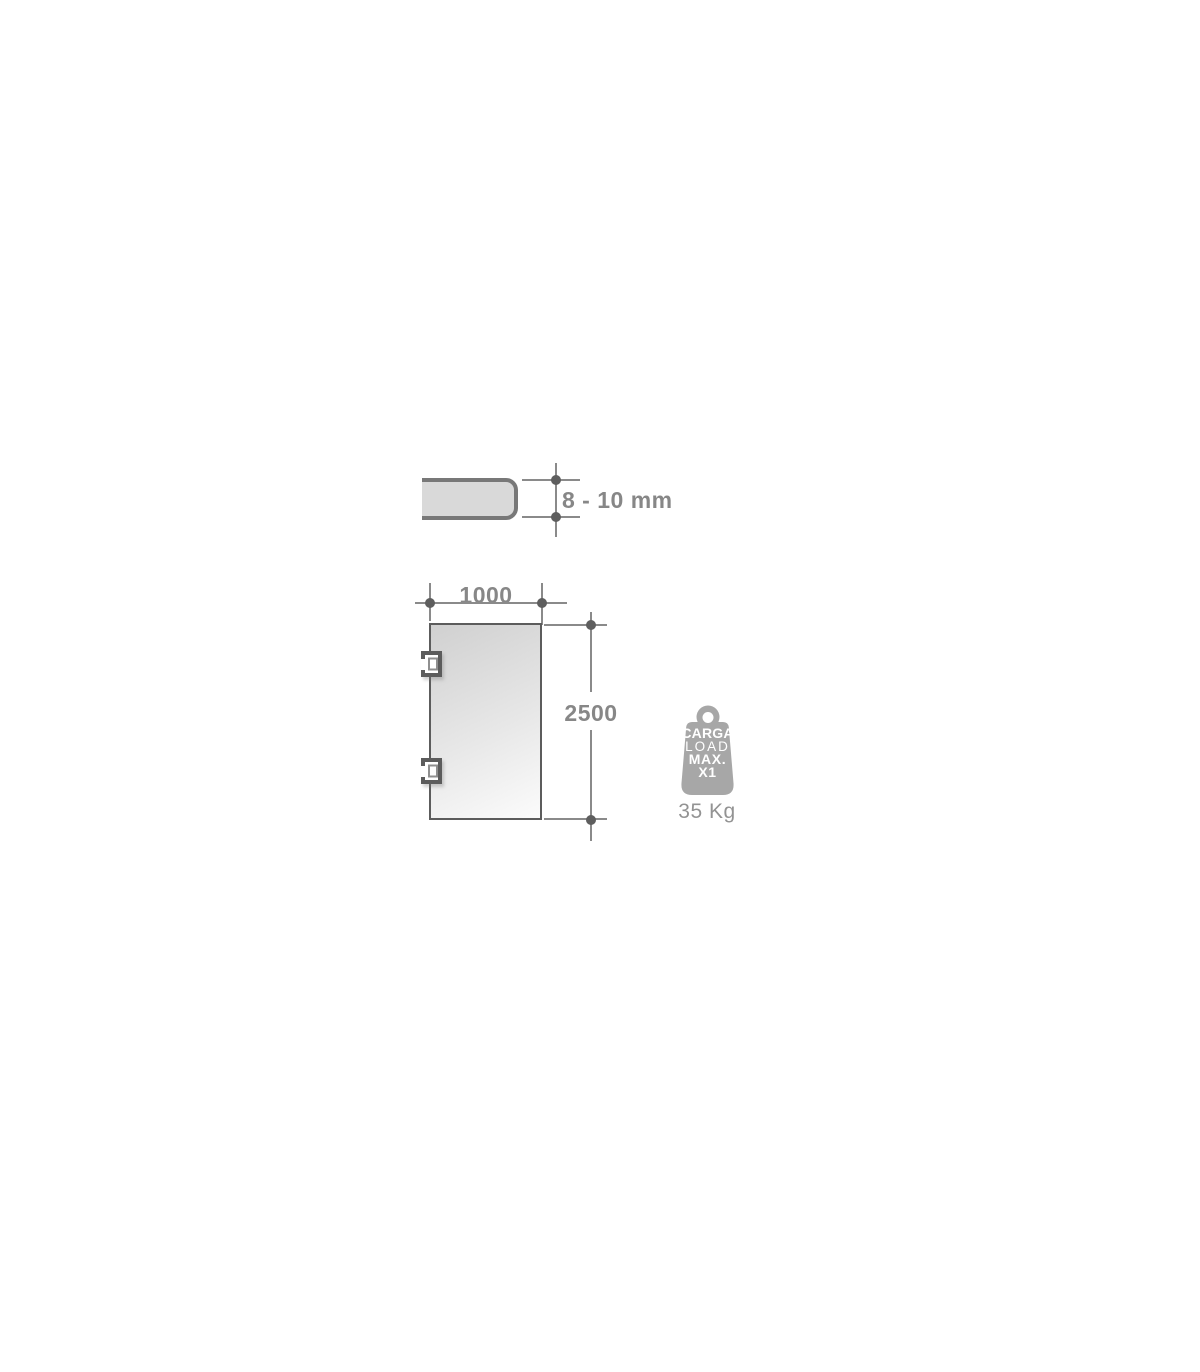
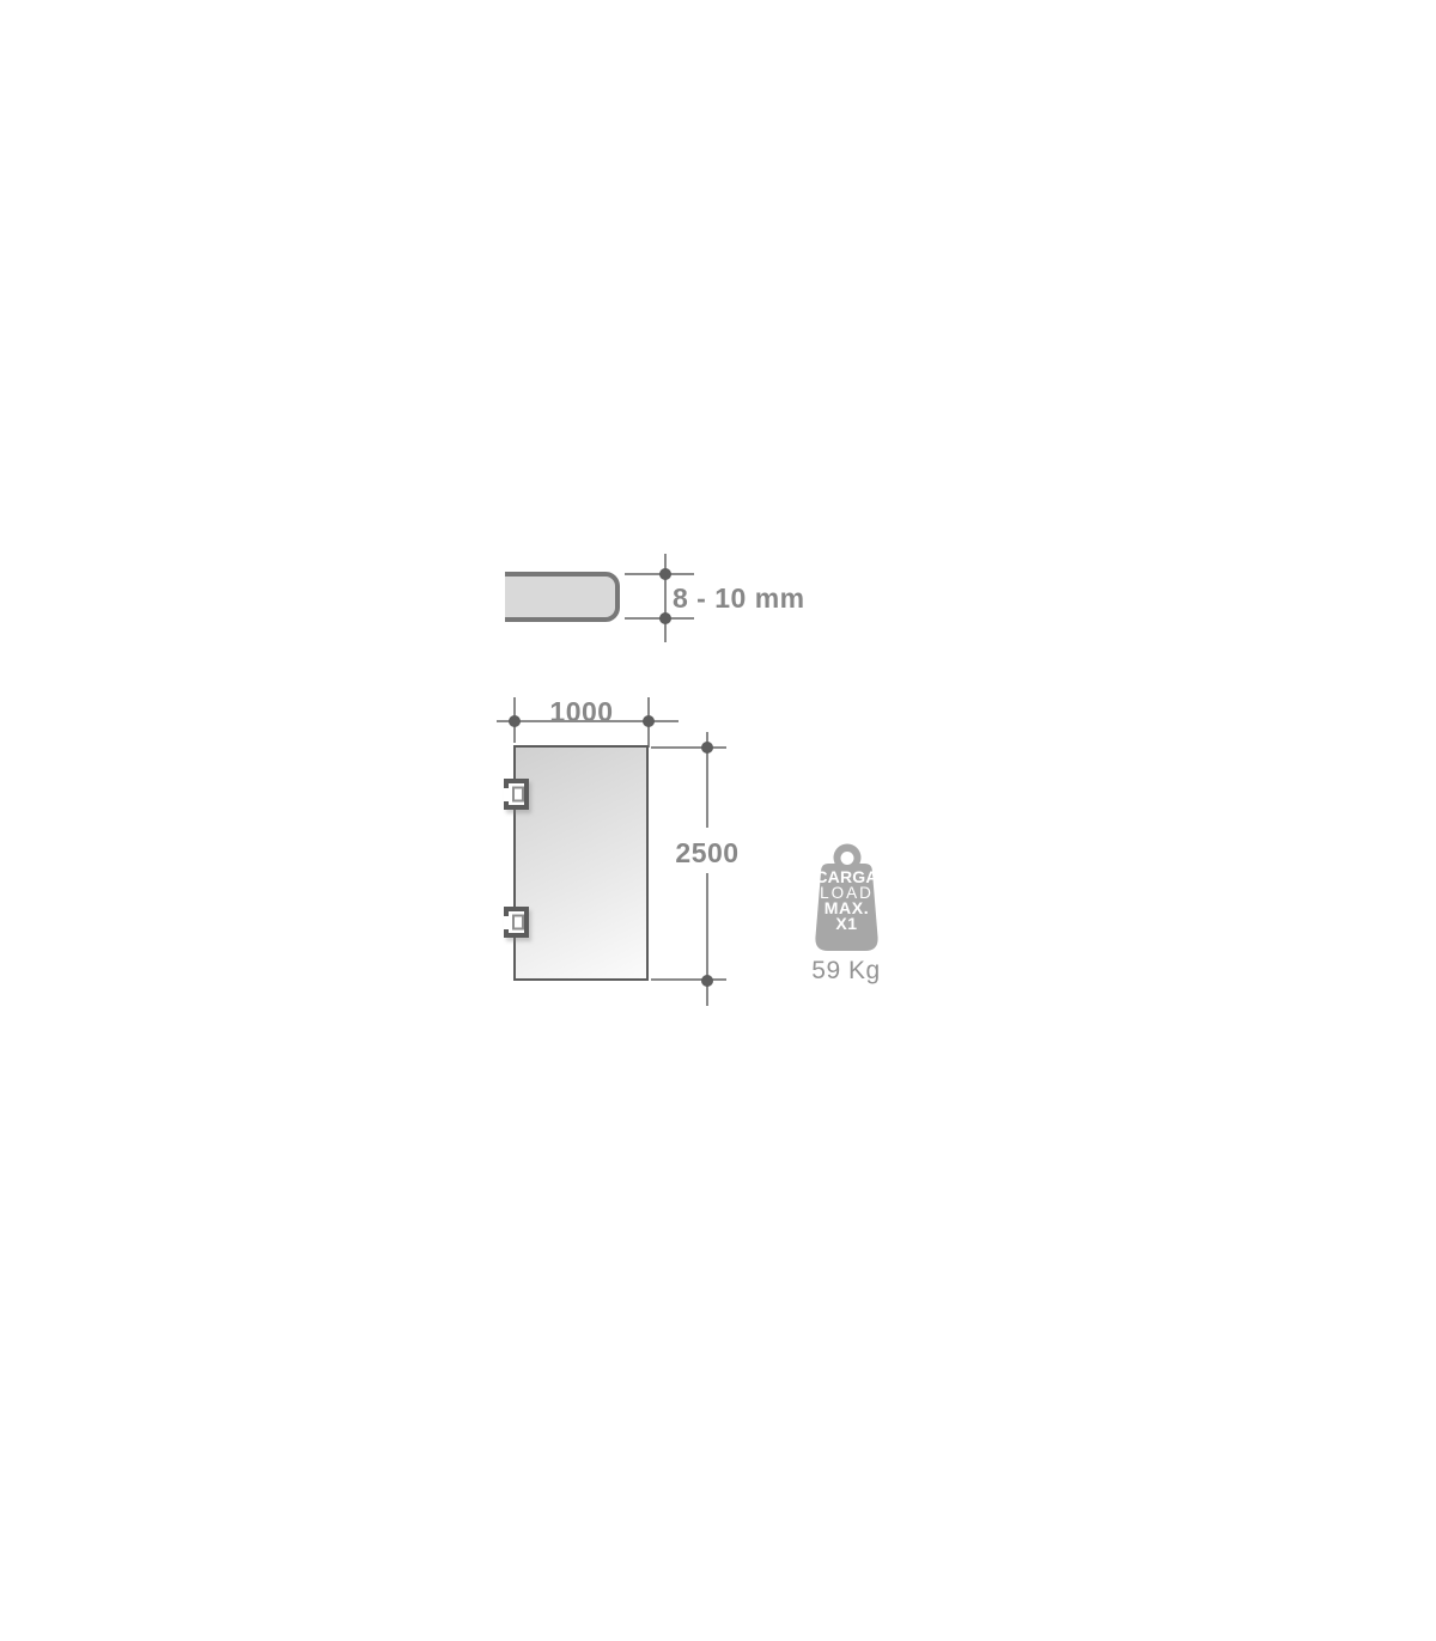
  8 - 10 mm
  1000
  2500
  CARGA
  LOAD
  MAX.
  X1
- 35 Kg
+ 59 Kg
